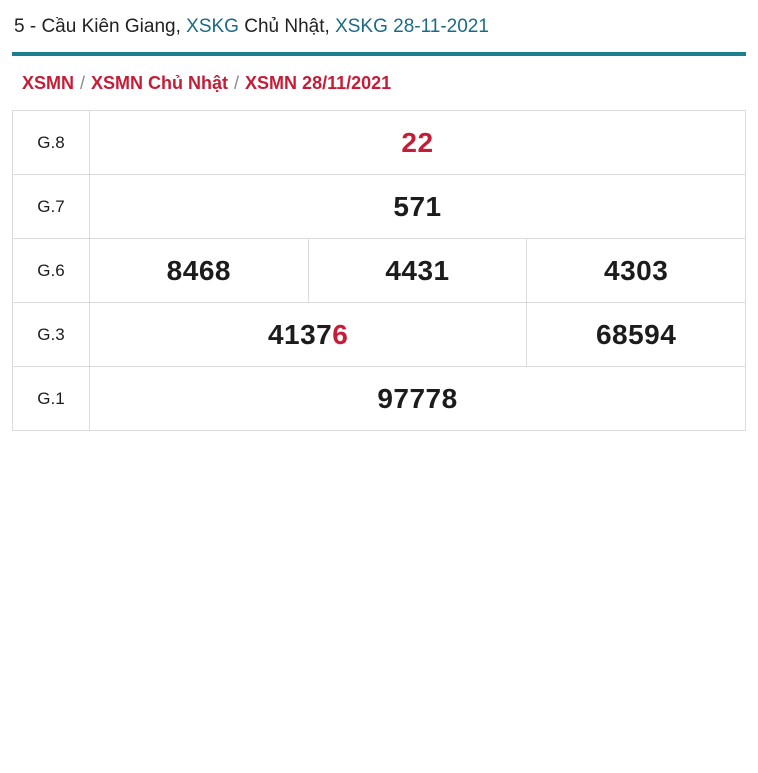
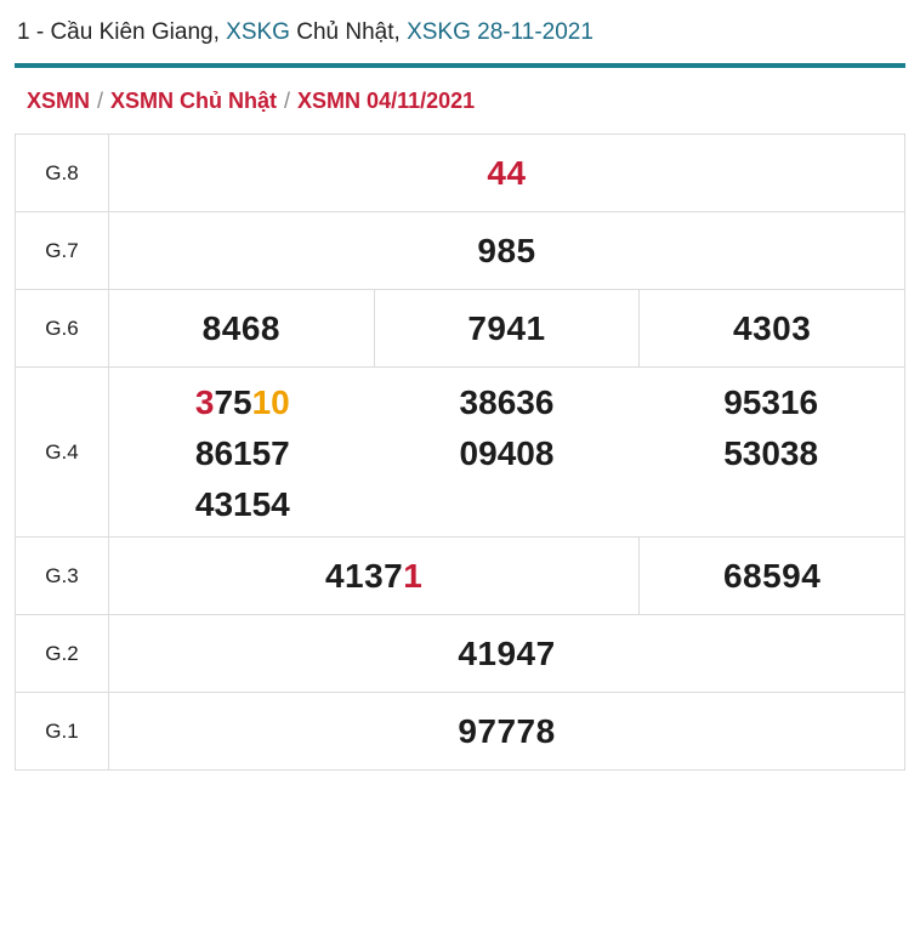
- 5 - Cầu Kiên Giang, XSKG Chủ Nhật, XSKG 28-11-2021
+ 1 - Cầu Kiên Giang, XSKG Chủ Nhật, XSKG 28-11-2021
- XSMN / XSMN Chủ Nhật / XSMN 28/11/2021
+ XSMN / XSMN Chủ Nhật / XSMN 04/11/2021
- G.8	22
+ G.8	44
- G.7	571
+ G.7	985
- G.6	8468	4431	4303
+ G.6	8468	7941	4303
+ G.4	37510 38636 95316 86157 09408 53038 43154
- G.3	41376	68594
+ G.3	41371	68594
+ G.2	41947
  G.1	97778
